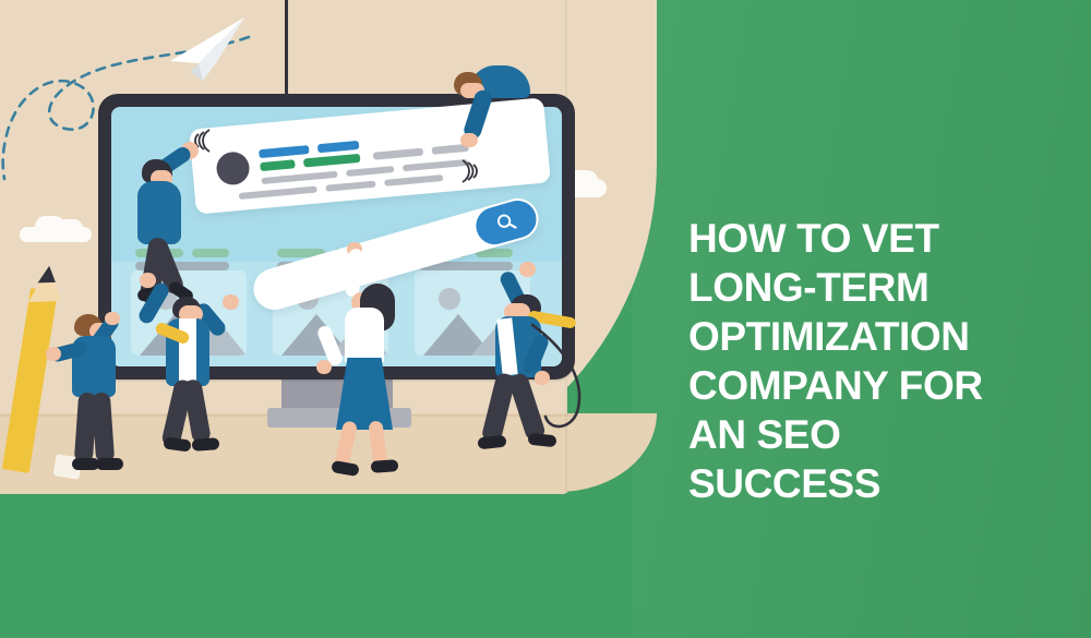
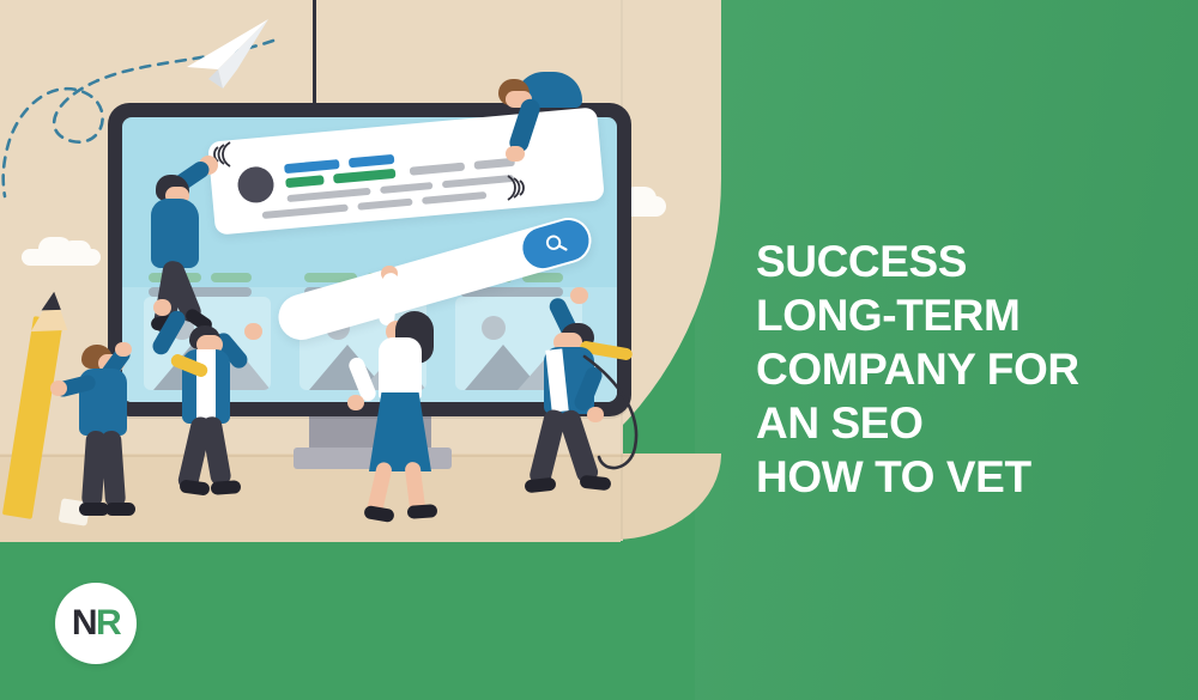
- HOW TO VET
+ SUCCESS
  LONG-TERM
- OPTIMIZATION
  COMPANY FOR
  AN SEO
- SUCCESS
+ HOW TO VET
+ NR
